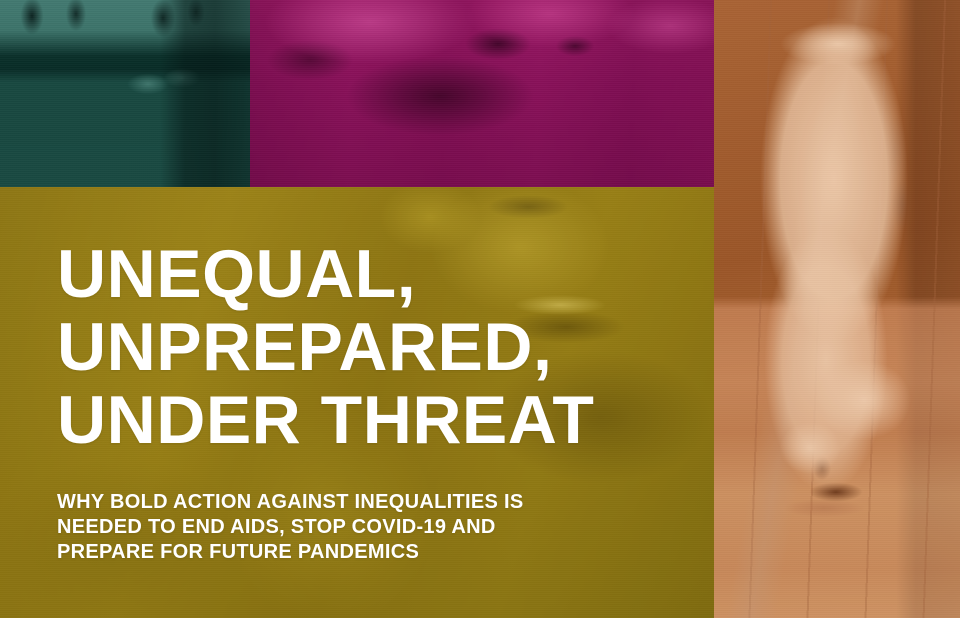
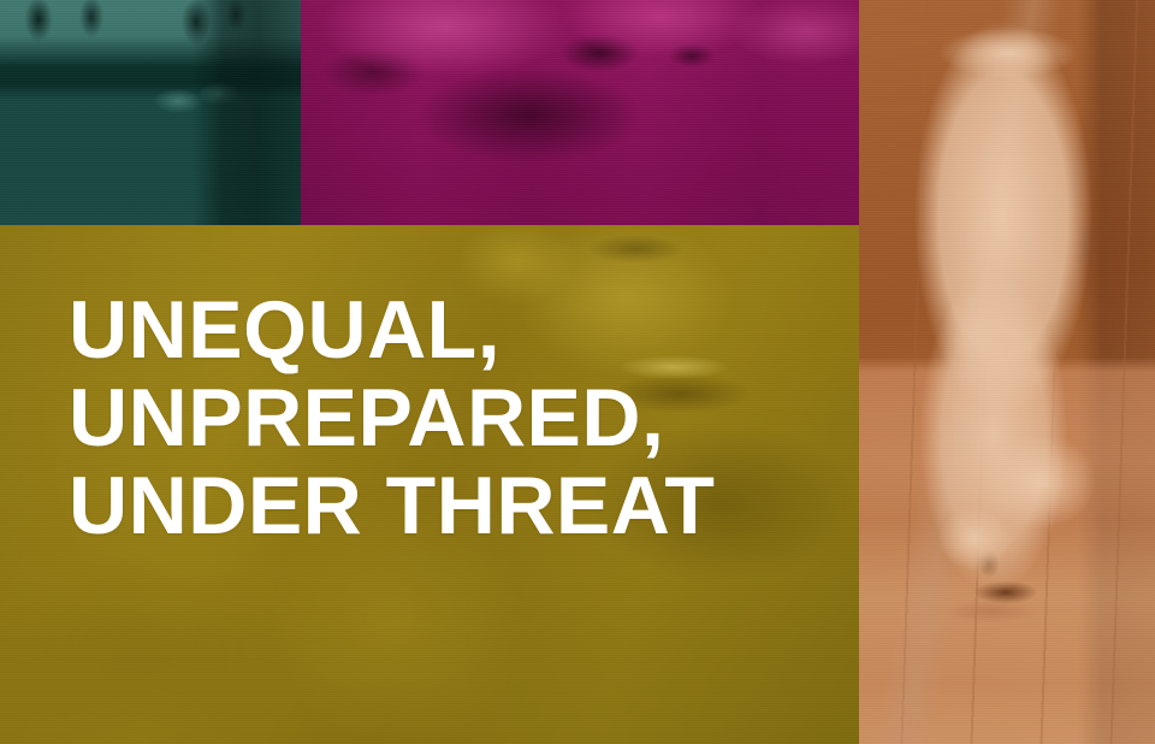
  UNEQUAL,
  UNPREPARED,
  UNDER THREAT
- WHY BOLD ACTION AGAINST INEQUALITIES IS
- NEEDED TO END AIDS, STOP COVID-19 AND
- PREPARE FOR FUTURE PANDEMICS
